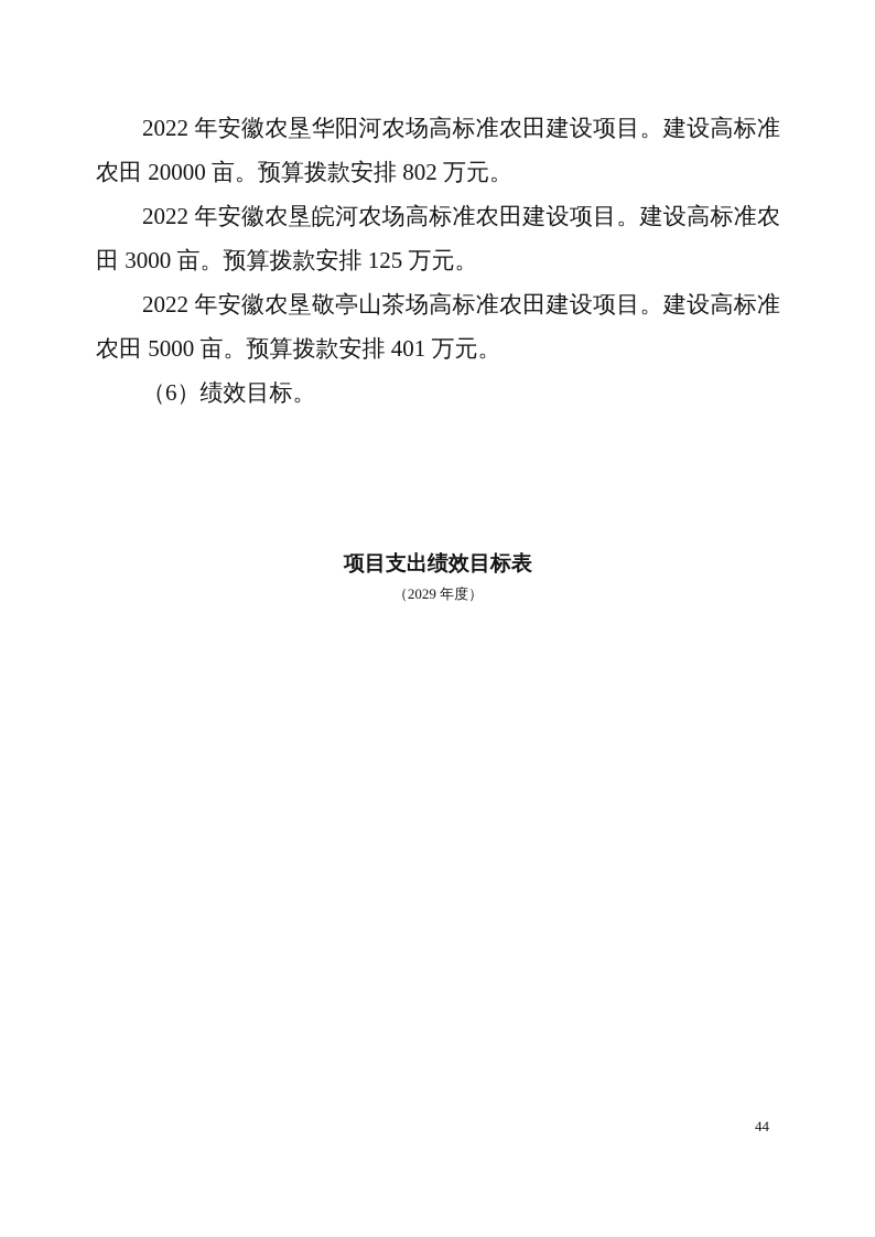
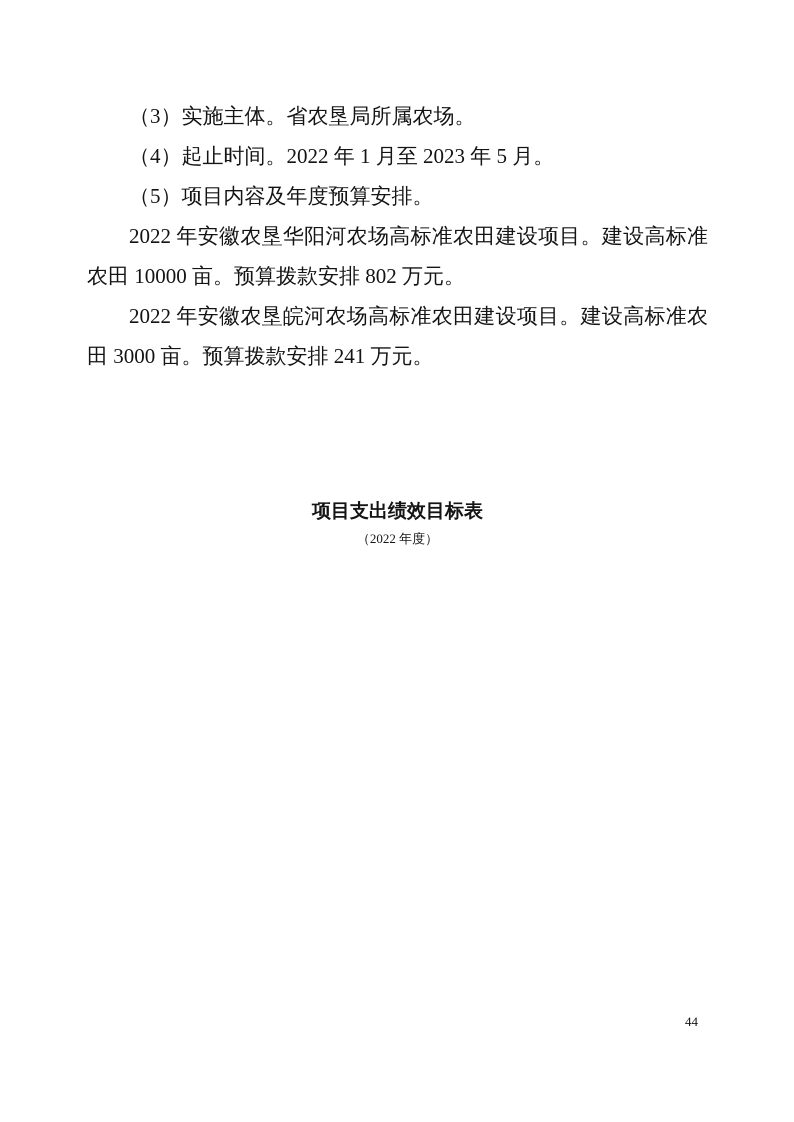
+ （3）实施主体。省农垦局所属农场。
+ （4）起止时间。2022 年 1 月至 2023 年 5 月。
+ （5）项目内容及年度预算安排。
- 2022 年安徽农垦华阳河农场高标准农田建设项目。建设高标准农田 20000 亩。预算拨款安排 802 万元。
+ 2022 年安徽农垦华阳河农场高标准农田建设项目。建设高标准农田 10000 亩。预算拨款安排 802 万元。
- 2022 年安徽农垦皖河农场高标准农田建设项目。建设高标准农田 3000 亩。预算拨款安排 125 万元。
+ 2022 年安徽农垦皖河农场高标准农田建设项目。建设高标准农田 3000 亩。预算拨款安排 241 万元。
- 2022 年安徽农垦敬亭山茶场高标准农田建设项目。建设高标准农田 5000 亩。预算拨款安排 401 万元。
- （6）绩效目标。
  项目支出绩效目标表
- （2029 年度）
+ （2022 年度）
  44
